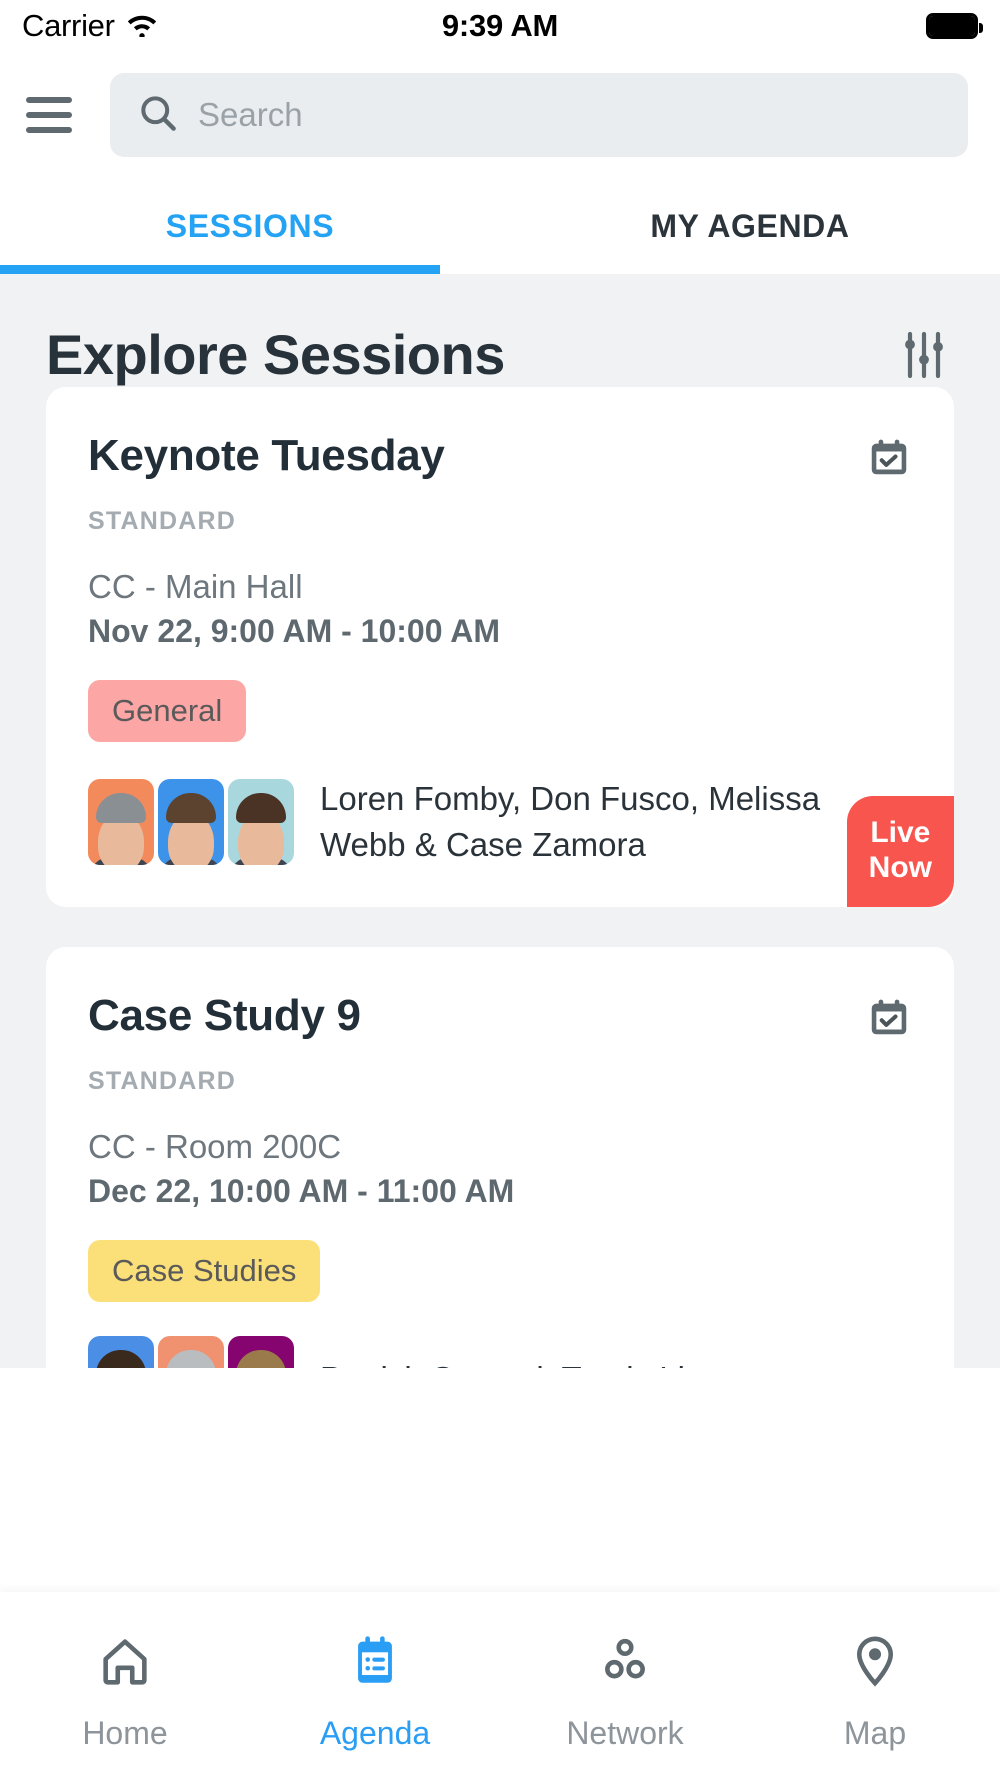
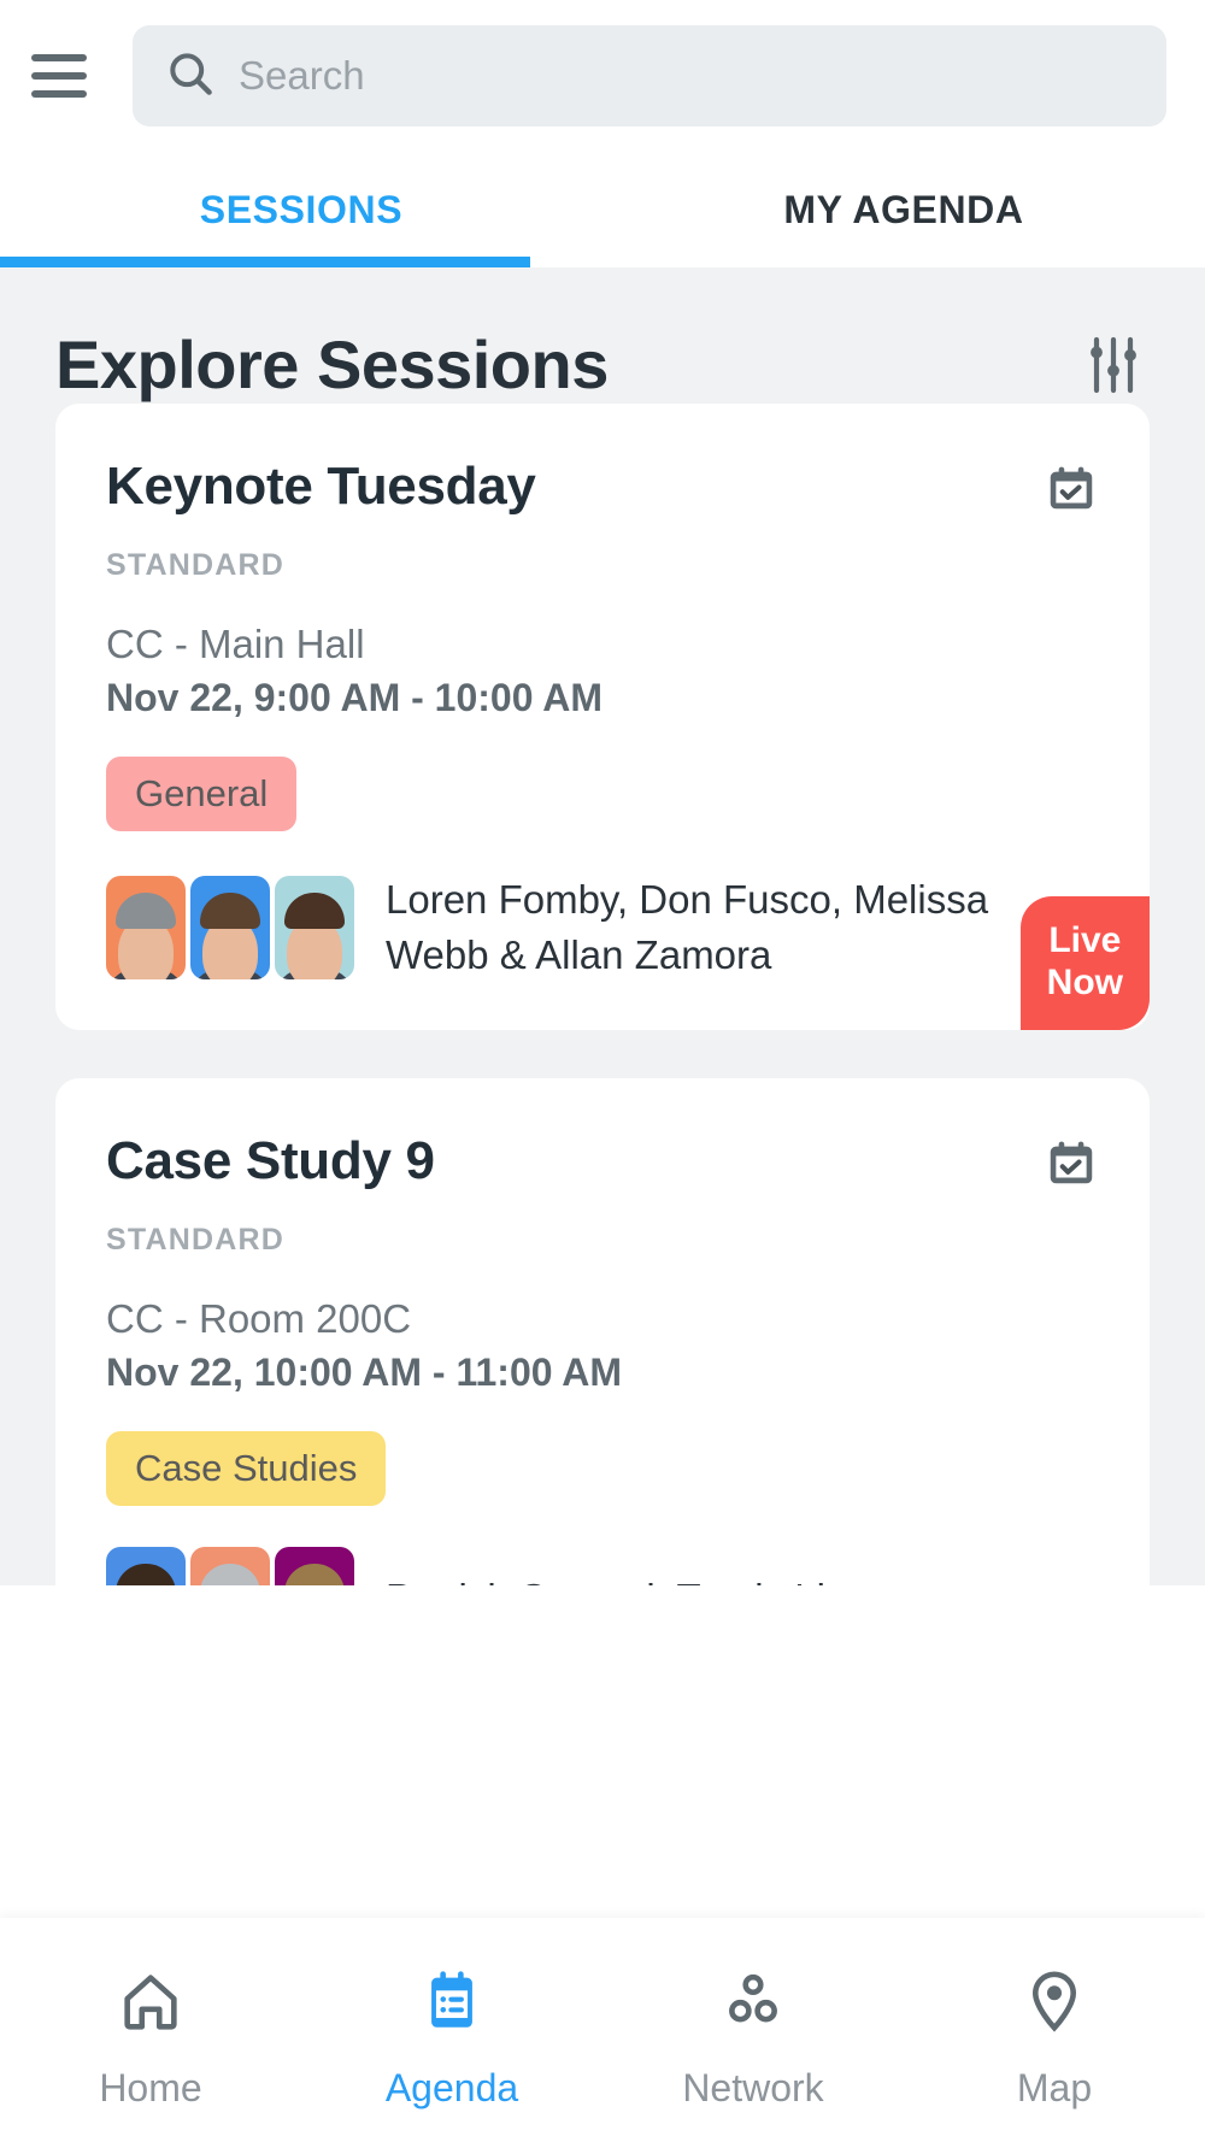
- Carrier
- 9:39 AM
  Search
  SESSIONS
  MY AGENDA
  Explore Sessions
  Keynote Tuesday
  STANDARD
  CC - Main Hall
  Nov 22, 9:00 AM - 10:00 AM
  General
- Loren Fomby, Don Fusco, Melissa Webb & Case Zamora
+ Loren Fomby, Don Fusco, Melissa Webb & Allan Zamora
  Live
  Now
  Case Study 9
  STANDARD
  CC - Room 200C
- Dec 22, 10:00 AM - 11:00 AM
+ Nov 22, 10:00 AM - 11:00 AM
  Case Studies
  Home
  Agenda
  Network
  Map
